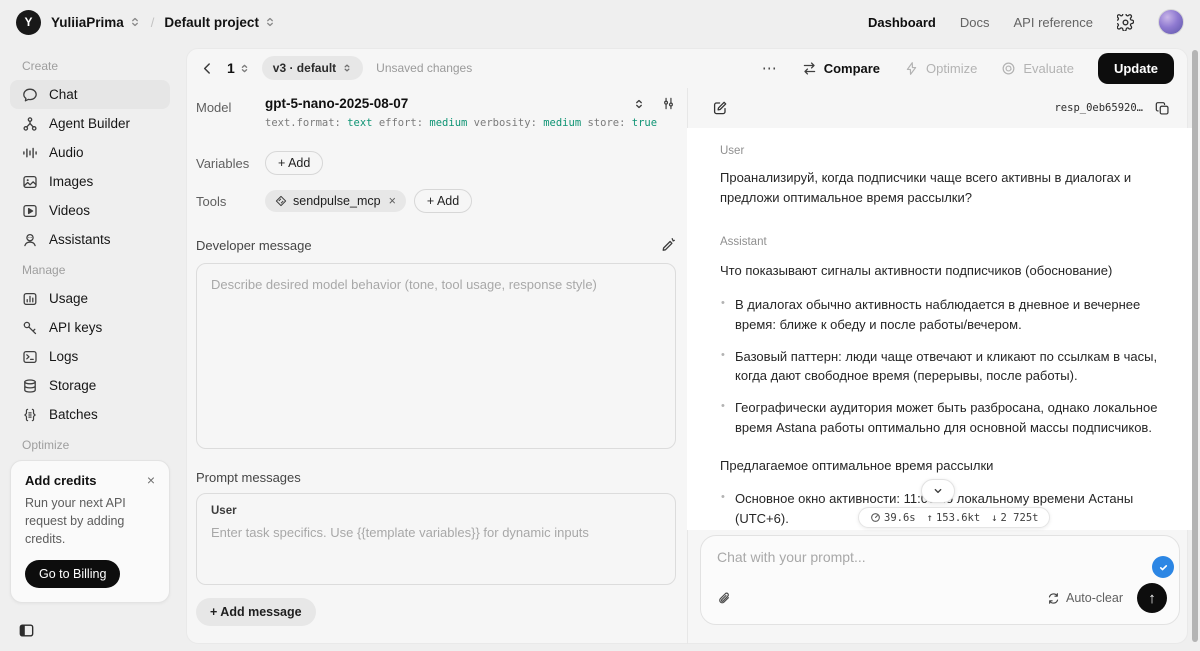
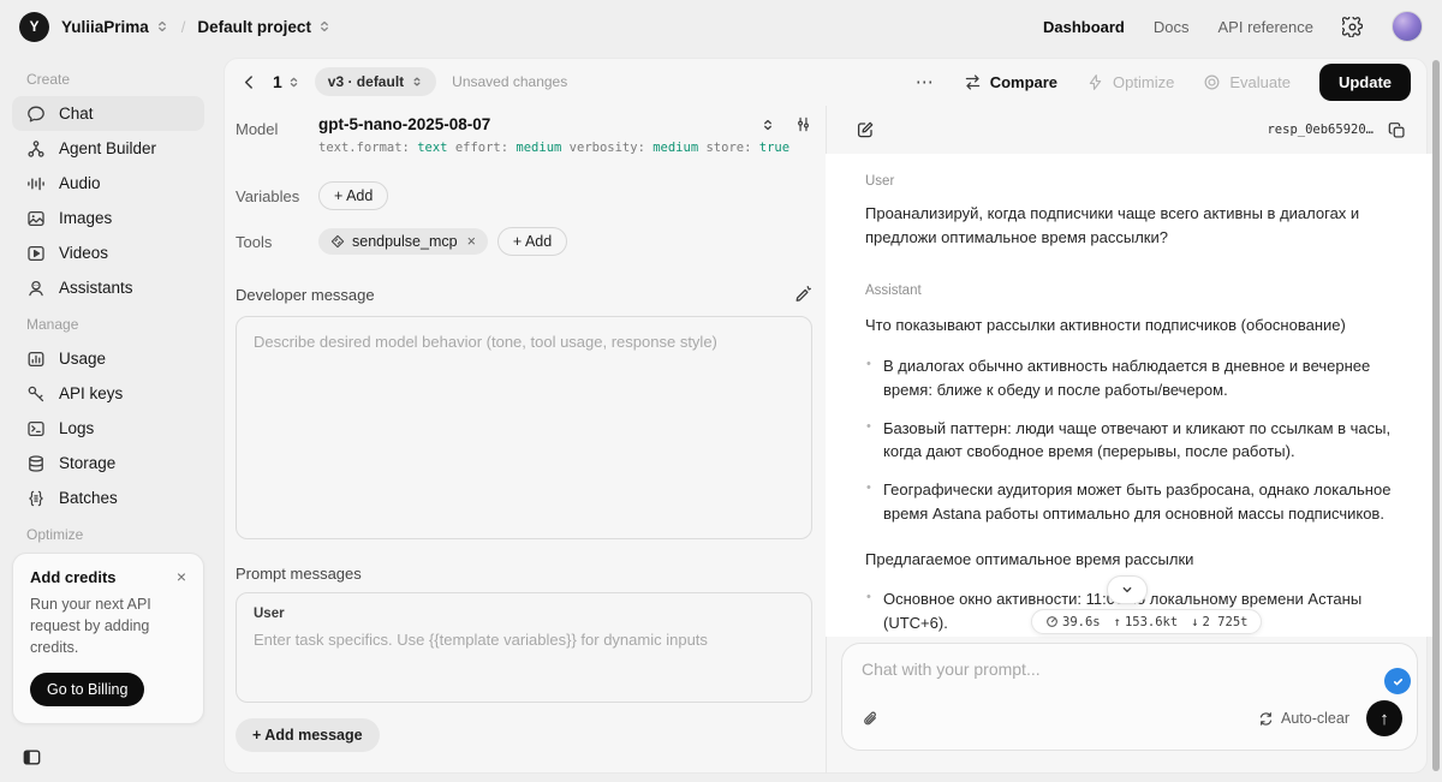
  Y
  YuliiaPrima
  /
  Default project
  Dashboard
  Docs
  API reference
  Create
  Chat
  Agent Builder
  Audio
  Images
  Videos
  Assistants
  Manage
  Usage
  API keys
  Logs
  Storage
  Batches
  Optimize
  Add credits
  ×
  Run your next API request by adding credits.
  Go to Billing
  1
  v3 · default
  Unsaved changes
  ⋯
  Compare
  Optimize
  Evaluate
  Update
  Model
  gpt-5-nano-2025-08-07
  text.format: text effort: medium verbosity: medium store: true
  Variables
  + Add
  Tools
  sendpulse_mcp
  ×
  + Add
  Developer message
  Describe desired model behavior (tone, tool usage, response style)
  Prompt messages
  User
  Enter task specifics. Use {{template variables}} for dynamic inputs
  + Add message
  resp_0eb65920…
  User
  Проанализируй, когда подписчики чаще всего активны в диалогах и предложи оптимальное время рассылки?
  Assistant
- Что показывают сигналы активности подписчиков (обоснование)
+ Что показывают рассылки активности подписчиков (обоснование)
  В диалогах обычно активность наблюдается в дневное и вечернее время: ближе к обеду и после работы/вечером.
  Базовый паттерн: люди чаще отвечают и кликают по ссылкам в часы, когда дают свободное время (перерывы, после работы).
  Географически аудитория может быть разбросана, однако локальное время Astana работы оптимально для основной массы подписчиков.
  Предлагаемое оптимальное время рассылки
  Основное окно активности: 11: локальному времени Астаны (UTC+6).
  39.6s
  ↑
  153.6kt
  ↓
  2 725t
  Chat with your prompt...
  Auto-clear
  ↑
